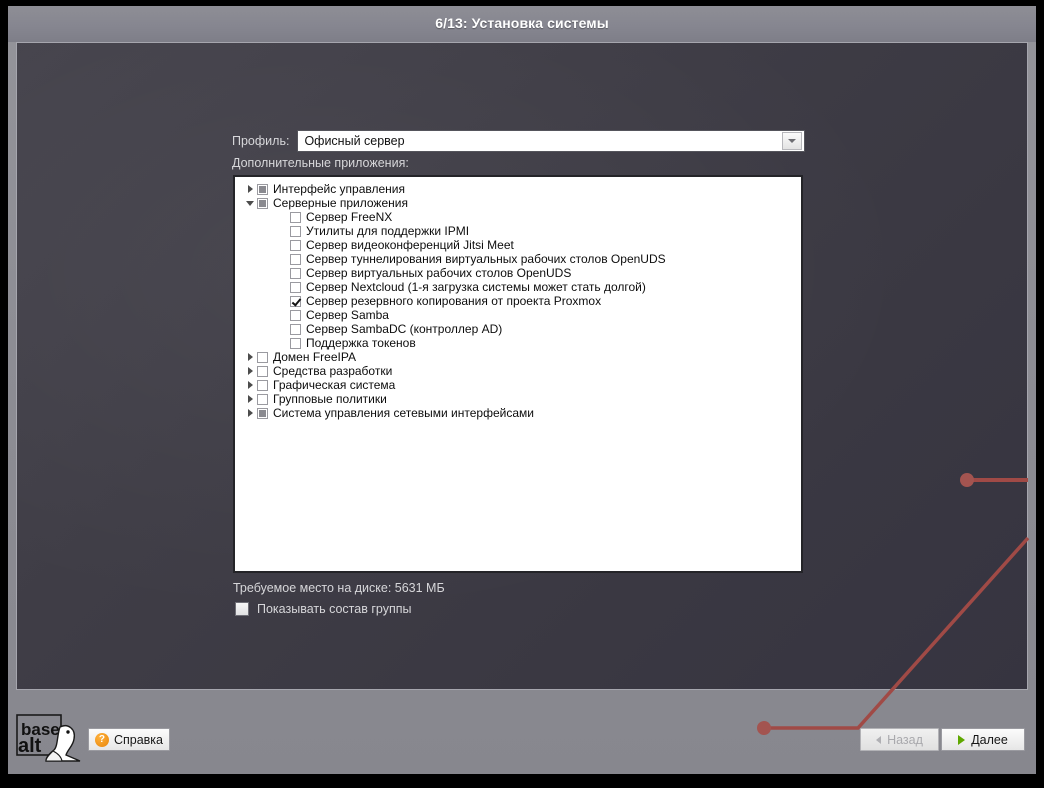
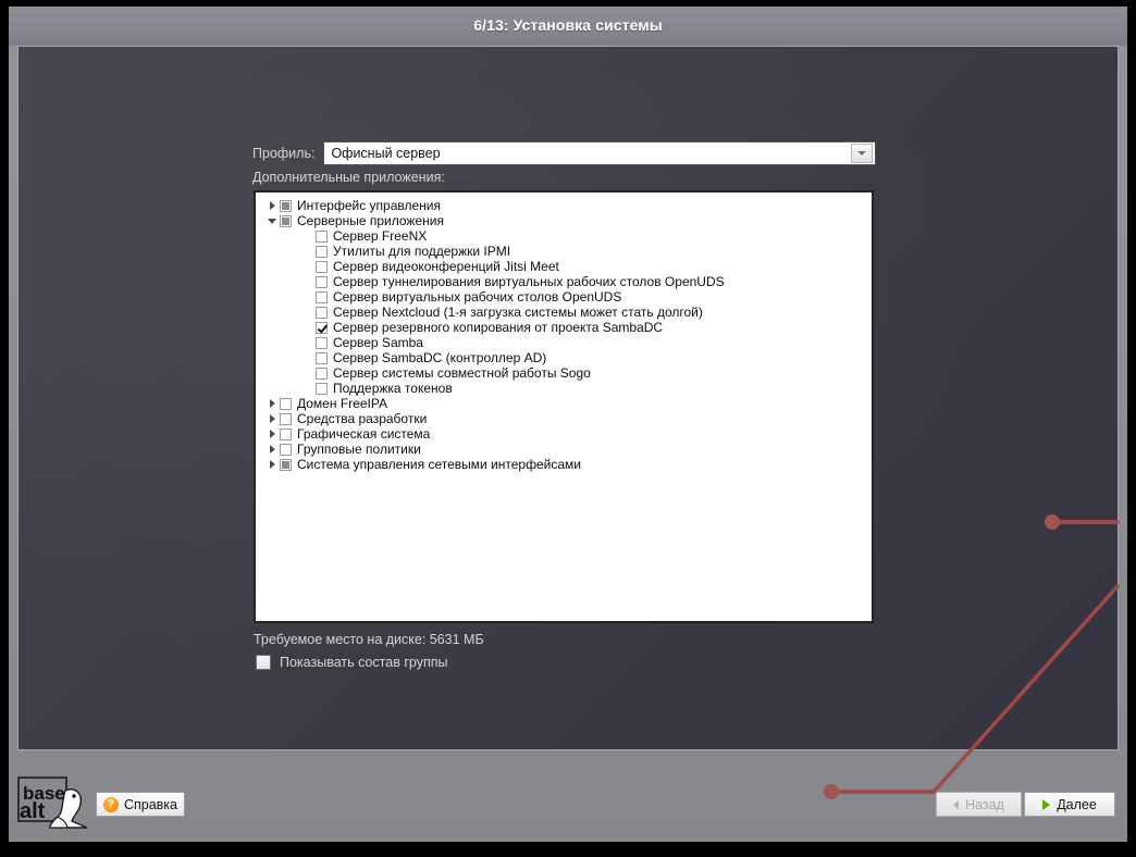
  6/13: Установка системы
  Профиль:
  Офисный сервер
  Дополнительные приложения:
  Интерфейс управления
  Серверные приложения
  Сервер FreeNX
  Утилиты для поддержки IPMI
  Сервер видеоконференций Jitsi Meet
  Сервер туннелирования виртуальных рабочих столов OpenUDS
  Сервер виртуальных рабочих столов OpenUDS
  Сервер Nextcloud (1-я загрузка системы может стать долгой)
- Сервер резервного копирования от проекта Proxmox
+ Сервер резервного копирования от проекта SambaDC
  Сервер Samba
  Сервер SambaDC (контроллер AD)
+ Сервер системы совместной работы Sogo
  Поддержка токенов
  Домен FreeIPA
  Средства разработки
  Графическая система
  Групповые политики
  Система управления сетевыми интерфейсами
  Требуемое место на диске: 5631 МБ
  Показывать состав группы
  base
  alt
  ?
  Справка
  Назад
  Далее
